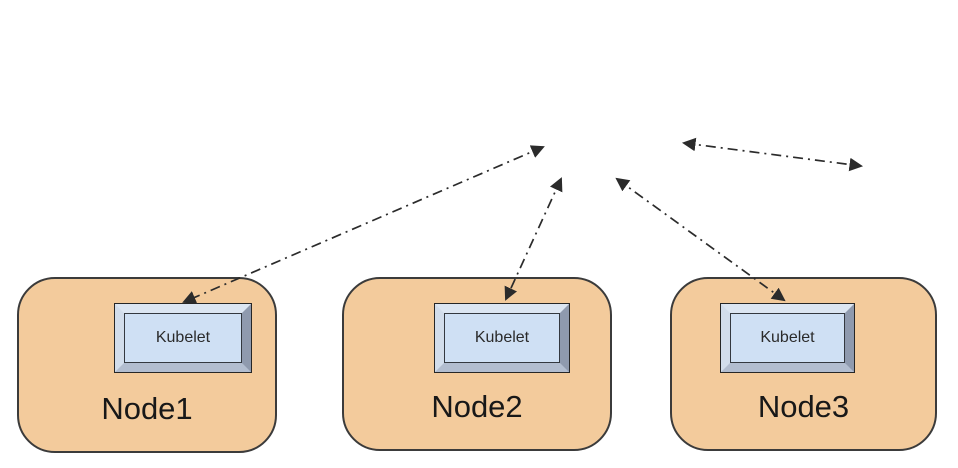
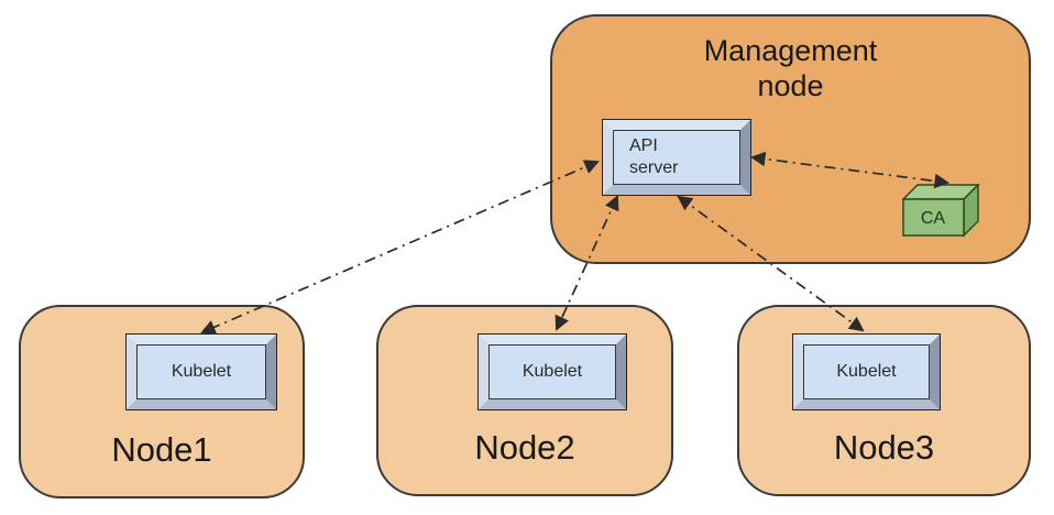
+ Management node
+ API server
+ CA
  Kubelet
  Node1
  Kubelet
  Node2
  Kubelet
  Node3
